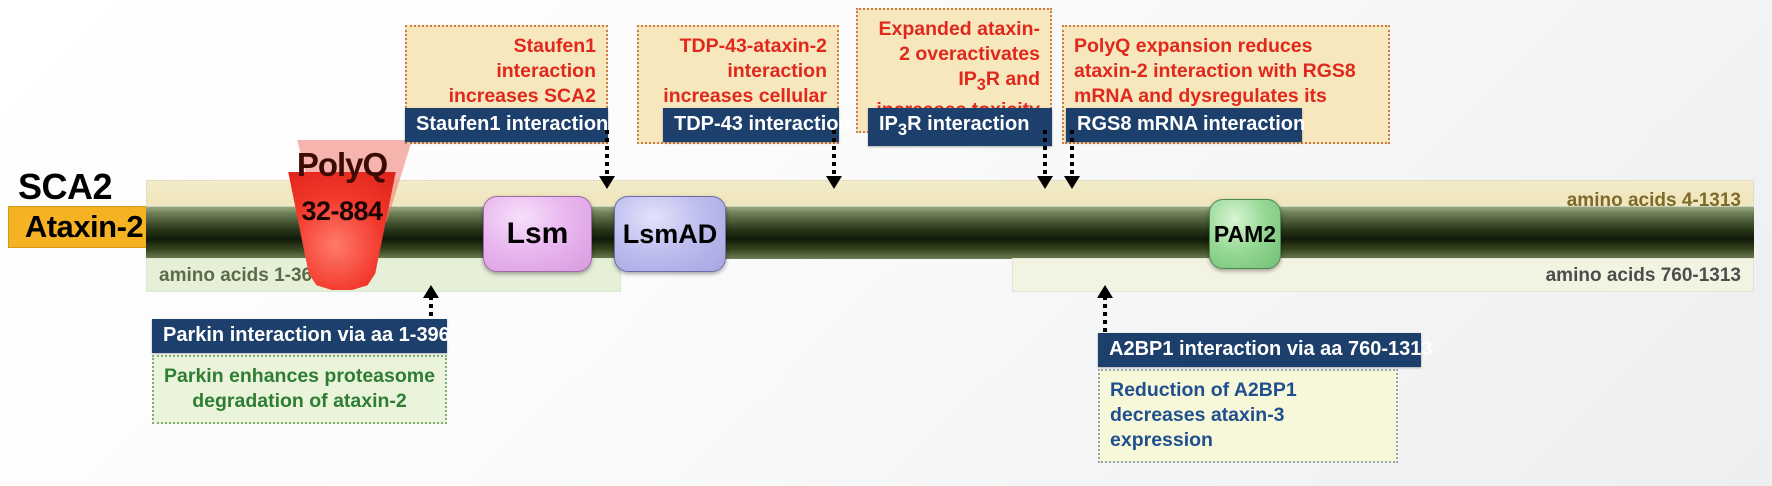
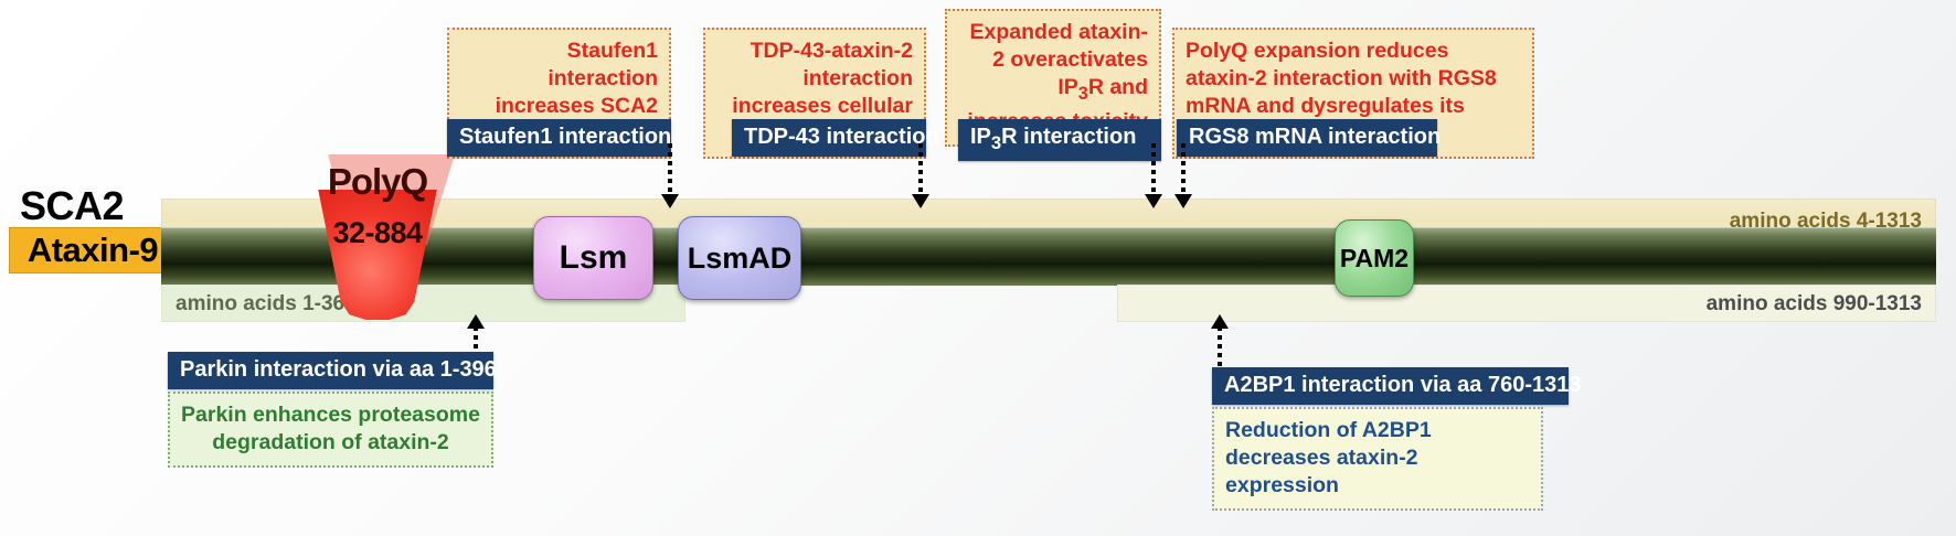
  SCA2
- Ataxin-2
+ Ataxin-9
  amino acids 4-1313
  amino acids 1-36
- amino acids 760-1313
+ amino acids 990-1313
  Lsm
  LsmAD
  PAM2
  PolyQ
  32-884
  Staufen1 interaction increases SCA2
  Staufen1 interaction
  TDP-43-ataxin-2 interaction increases cellular
  TDP-43 interaction
  IP3R interaction
  PolyQ expansion reduces ataxin-2 interaction with RGS8 mRNA and dysregulates its
  RGS8 mRNA interaction
  Parkin interaction via aa 1-396
  Parkin enhances proteasome degradation of ataxin-2
  A2BP1 interaction via aa 760-1313
- Reduction of A2BP1 decreases ataxin-3 expression
+ Reduction of A2BP1 decreases ataxin-2 expression
